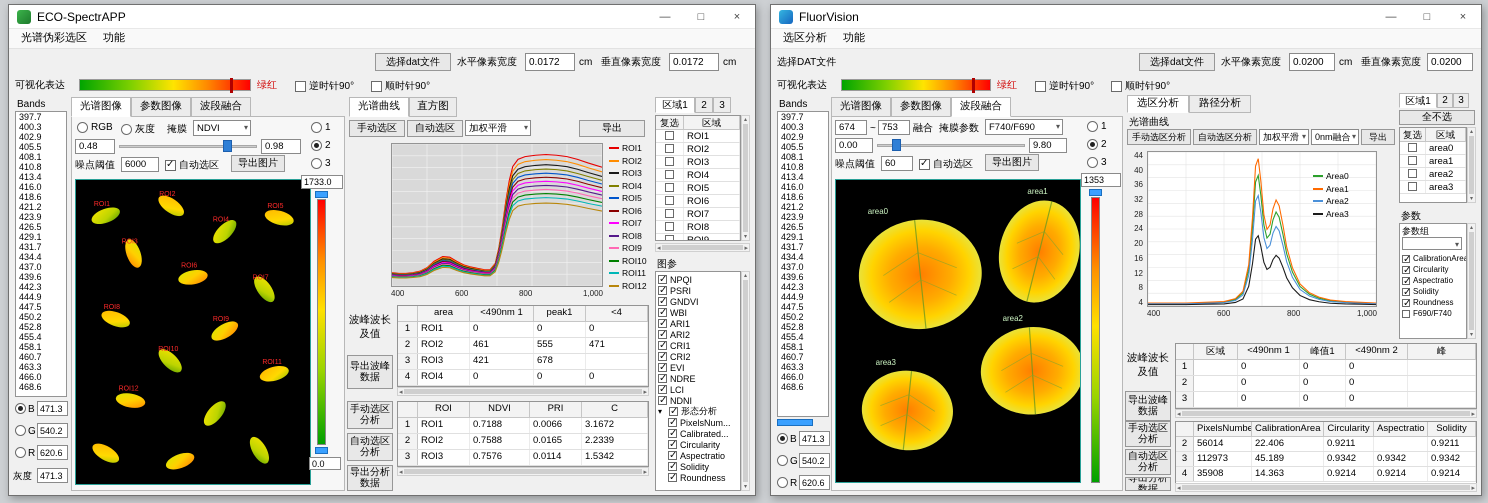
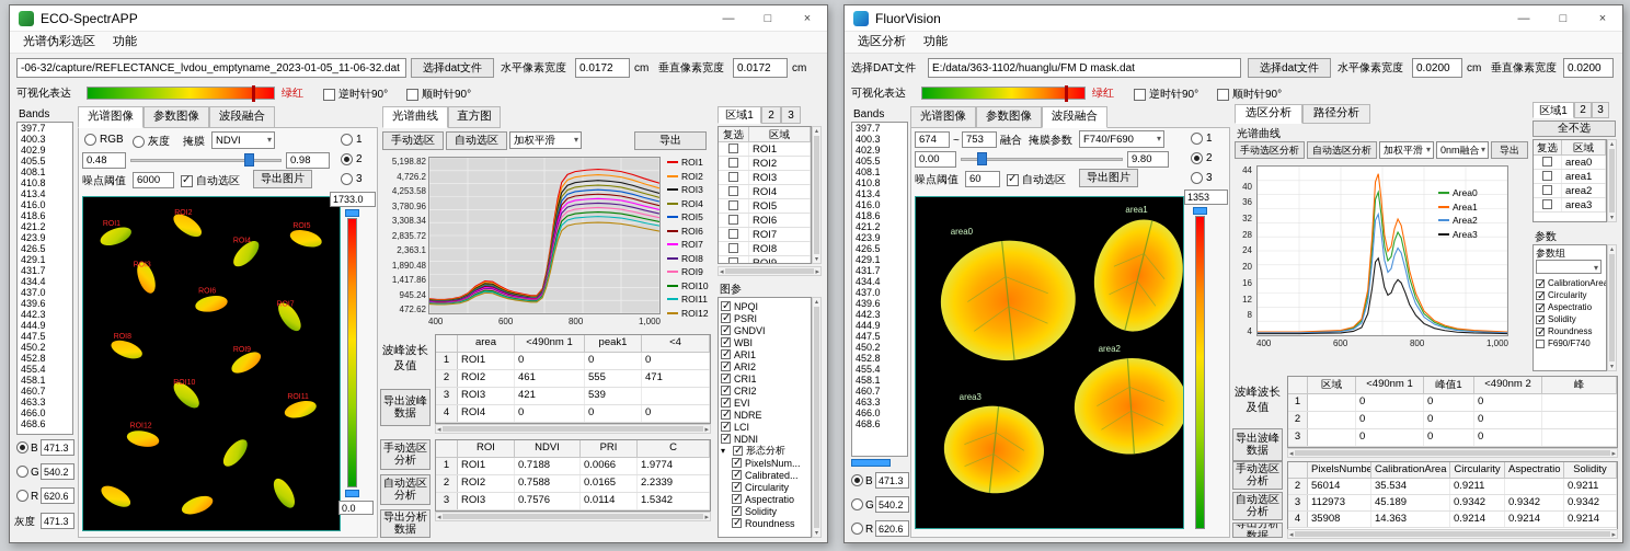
  ECO-SpectrAPP
  —
  □
  ×
  光谱伪彩选区
  功能
+ -06-32/capture/REFLECTANCE_lvdou_emptyname_2023-01-05_11-06-32.dat
  选择dat文件
  水平像素宽度
  0.0172
  cm
  垂直像素宽度
  0.0172
  cm
  可视化表达
  绿红
  逆时针90°
  顺时针90°
  Bands
  397.7
  400.3
  402.9
  405.5
  408.1
  410.8
  413.4
  416.0
  418.6
  421.2
  423.9
  426.5
  429.1
  431.7
  434.4
  437.0
  439.6
  442.3
  444.9
  447.5
  450.2
  452.8
  455.4
  458.1
  460.7
  463.3
  466.0
  468.6
  B
  471.3
  G
  540.2
  R
  620.6
  灰度
  471.3
  光谱图像
  参数图像
  波段融合
  RGB
  灰度
  掩膜
  NDVI
  1
  0.48
  0.98
  2
  噪点阈值
  6000
  自动选区
  导出图片
  3
  1733.0
  0.0
  光谱曲线
  直方图
  手动选区
  自动选区
  加权平滑
  导出
+ 5,198.82
+ 4,726.2
+ 4,253.58
+ 3,780.96
+ 3,308.34
+ 2,835.72
+ 2,363.1
+ 1,890.48
+ 1,417.86
+ 945.24
+ 472.62
  400
  600
  800
  1,000
  ROI1
  ROI2
  ROI3
  ROI4
  ROI5
  ROI6
  ROI7
  ROI8
  ROI9
  ROI10
  ROI11
  ROI12
  波峰波长及值
  导出波峰数据
  area
  <490nm 1
  peak1
  <4
  1
  ROI1
  0
  0
  0
  2
  ROI2
  461
  555
  471
  3
  ROI3
  421
- 678
+ 539
  4
  ROI4
  0
  0
  0
  手动选区分析
  自动选区分析
  导出分析数据
  ROI
  NDVI
  PRI
  C
  1
  ROI1
  0.7188
  0.0066
- 3.1672
+ 1.9774
  2
  ROI2
  0.7588
  0.0165
  2.2339
  3
  ROI3
  0.7576
  0.0114
  1.5342
  区域1
  2
  3
  复选
  区域
  ROI1
  ROI2
  ROI3
  ROI4
  ROI5
  ROI6
  ROI7
  ROI8
  图参
  NPQI
  PSRI
  GNDVI
  WBI
  ARI1
  ARI2
  CRI1
  CRI2
  EVI
  NDRE
  LCI
  NDNI
  ▾
  形态分析
  PixelsNum...
  Calibrated...
  Circularity
  Aspectratio
  Solidity
  Roundness
  FluorVision
  —
  □
  ×
  选区分析
  功能
  选择DAT文件
+ E:/data/363-1102/huanglu/FM D mask.dat
  选择dat文件
  水平像素宽度
  0.0200
  cm
  垂直像素宽度
  0.0200
  可视化表达
  绿红
  逆时针90°
  顺时针90°
  Bands
  397.7
  400.3
  402.9
  405.5
  408.1
  410.8
  413.4
  416.0
  418.6
  421.2
  423.9
  426.5
  429.1
  431.7
  434.4
  437.0
  439.6
  442.3
  444.9
  447.5
  450.2
  452.8
  455.4
  458.1
  460.7
  463.3
  466.0
  468.6
  B
  471.3
  G
  540.2
  R
  620.6
  光谱图像
  参数图像
  波段融合
  674
  ~
  753
  融合
  掩膜参数
  F740/F690
  1
  0.00
  9.80
  2
  噪点阈值
  60
  自动选区
  导出图片
  3
  area0
  area1
  area2
  area3
  1353
  选区分析
  路径分析
  光谱曲线
  手动选区分析
  自动选区分析
  加权平滑
  0nm融合
  导出
  44
  40
  36
  32
  28
  24
  20
  16
  12
  8
  4
  Area0
  Area1
  Area2
  Area3
  400
  600
  800
  1,000
  区域1
  2
  3
  全不选
  复选
  区域
  area0
  area1
  area2
  area3
  参数
  参数组
  CalibrationArea
  Circularity
  Aspectratio
  Solidity
  Roundness
  F690/F740
  波峰波长及值
  导出波峰数据
  区域
  <490nm 1
  峰值1
  <490nm 2
  峰
  1
  0
  0
  0
  2
  0
  0
  0
  3
  0
  0
  0
  手动选区分析
  自动选区分析
  导出分析数据
  PixelsNumbe
  CalibrationArea
  Circularity
  Aspectratio
  Solidity
  2
  56014
- 22.406
+ 35.534
  0.9211
  0.9211
  3
  112973
  45.189
  0.9342
  0.9342
  0.9342
  4
  35908
  14.363
  0.9214
  0.9214
  0.9214
